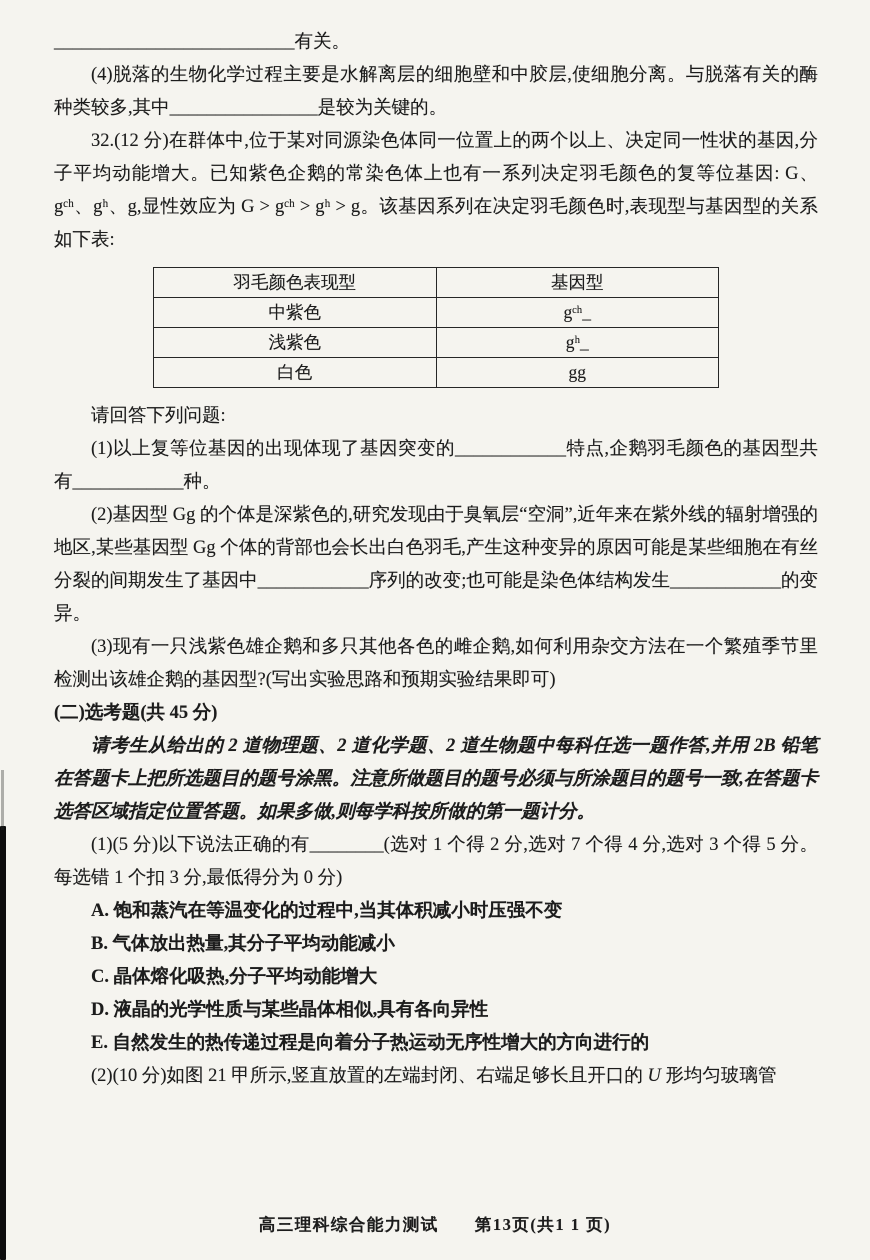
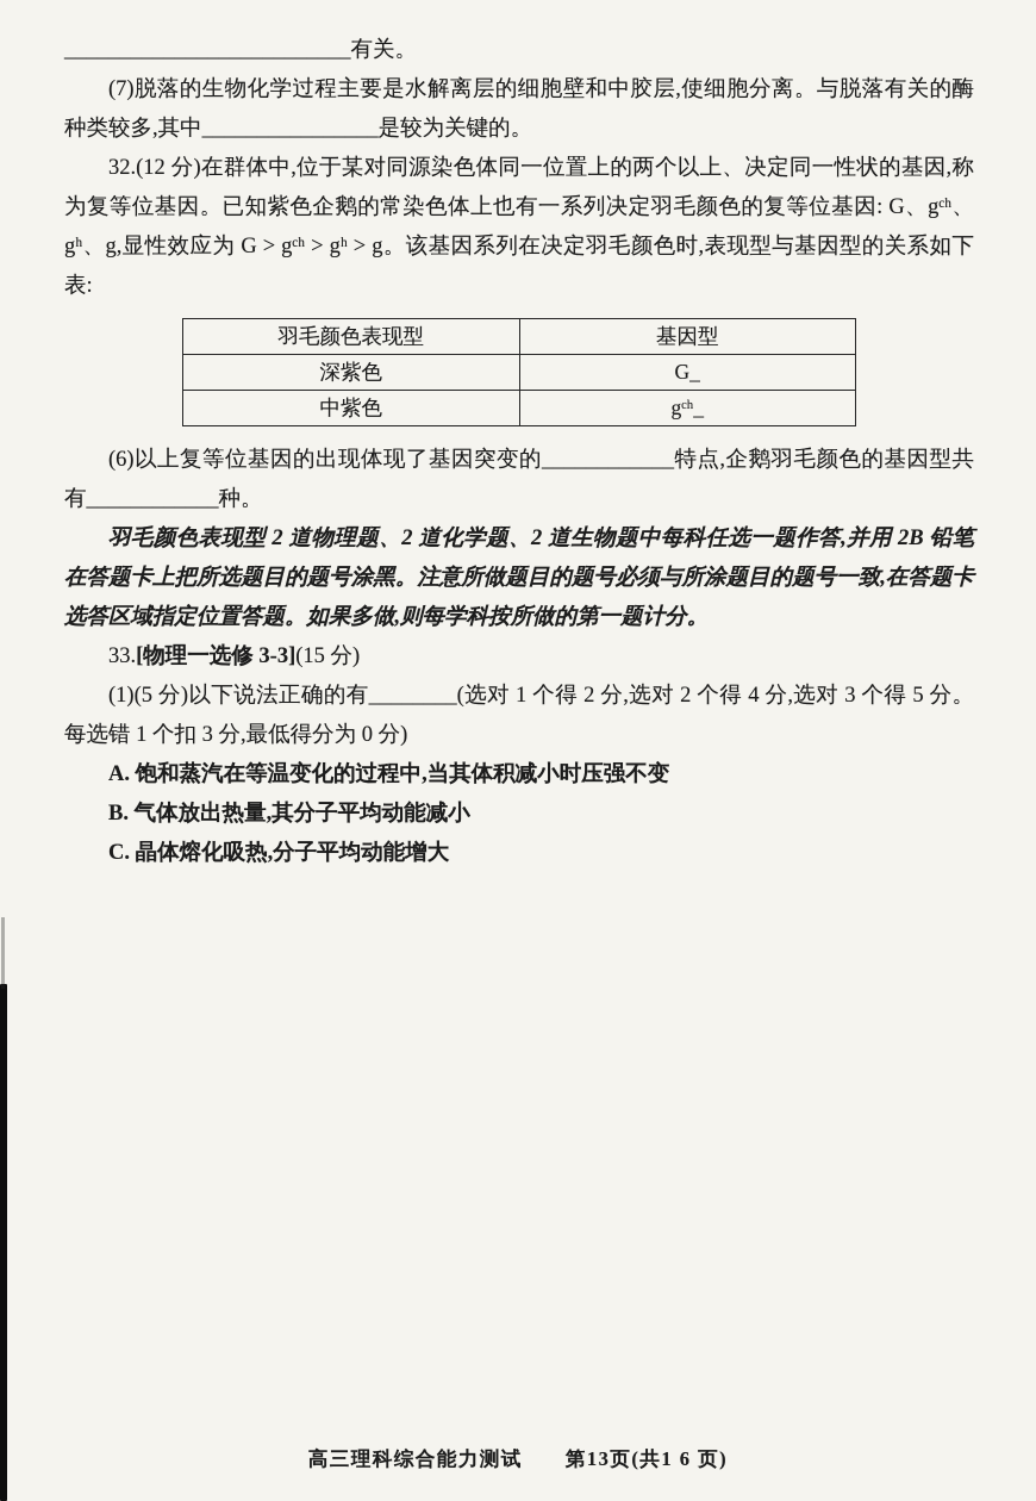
  __________________________有关。
- (4)脱落的生物化学过程主要是水解离层的细胞壁和中胶层,使细胞分离。与脱落有关的酶种类较多,其中________________是较为关键的。
+ (7)脱落的生物化学过程主要是水解离层的细胞壁和中胶层,使细胞分离。与脱落有关的酶种类较多,其中________________是较为关键的。
- 32.(12 分)在群体中,位于某对同源染色体同一位置上的两个以上、决定同一性状的基因,分子平均动能增大。已知紫色企鹅的常染色体上也有一系列决定羽毛颜色的复等位基因: G、gᶜʰ、gʰ、g,显性效应为 G > gᶜʰ > gʰ > g。该基因系列在决定羽毛颜色时,表现型与基因型的关系如下表:
+ 32.(12 分)在群体中,位于某对同源染色体同一位置上的两个以上、决定同一性状的基因,称为复等位基因。已知紫色企鹅的常染色体上也有一系列决定羽毛颜色的复等位基因: G、gᶜʰ、gʰ、g,显性效应为 G > gᶜʰ > gʰ > g。该基因系列在决定羽毛颜色时,表现型与基因型的关系如下表:
  羽毛颜色表现型	基因型
+ 深紫色	G_
  中紫色	gᶜʰ_
- 浅紫色	gʰ_
- 白色	gg
- 请回答下列问题:
- (1)以上复等位基因的出现体现了基因突变的____________特点,企鹅羽毛颜色的基因型共有____________种。
+ (6)以上复等位基因的出现体现了基因突变的____________特点,企鹅羽毛颜色的基因型共有____________种。
- (2)基因型 Gg 的个体是深紫色的,研究发现由于臭氧层“空洞”,近年来在紫外线的辐射增强的地区,某些基因型 Gg 个体的背部也会长出白色羽毛,产生这种变异的原因可能是某些细胞在有丝分裂的间期发生了基因中____________序列的改变;也可能是染色体结构发生____________的变异。
- (3)现有一只浅紫色雄企鹅和多只其他各色的雌企鹅,如何利用杂交方法在一个繁殖季节里检测出该雄企鹅的基因型?(写出实验思路和预期实验结果即可)
- (二)选考题(共 45 分)
- 请考生从给出的 2 道物理题、2 道化学题、2 道生物题中每科任选一题作答,并用 2B 铅笔在答题卡上把所选题目的题号涂黑。注意所做题目的题号必须与所涂题目的题号一致,在答题卡选答区域指定位置答题。如果多做,则每学科按所做的第一题计分。
+ 羽毛颜色表现型 2 道物理题、2 道化学题、2 道生物题中每科任选一题作答,并用 2B 铅笔在答题卡上把所选题目的题号涂黑。注意所做题目的题号必须与所涂题目的题号一致,在答题卡选答区域指定位置答题。如果多做,则每学科按所做的第一题计分。
+ 33.[物理一选修 3-3](15 分)
- (1)(5 分)以下说法正确的有________(选对 1 个得 2 分,选对 7 个得 4 分,选对 3 个得 5 分。每选错 1 个扣 3 分,最低得分为 0 分)
+ (1)(5 分)以下说法正确的有________(选对 1 个得 2 分,选对 2 个得 4 分,选对 3 个得 5 分。每选错 1 个扣 3 分,最低得分为 0 分)
  A. 饱和蒸汽在等温变化的过程中,当其体积减小时压强不变
  B. 气体放出热量,其分子平均动能减小
  C. 晶体熔化吸热,分子平均动能增大
- D. 液晶的光学性质与某些晶体相似,具有各向异性
- E. 自然发生的热传递过程是向着分子热运动无序性增大的方向进行的
- (2)(10 分)如图 21 甲所示,竖直放置的左端封闭、右端足够长且开口的 U 形均匀玻璃管
- 高三理科综合能力测试 第13页(共1 1 页)
+ 高三理科综合能力测试 第13页(共1 6 页)
